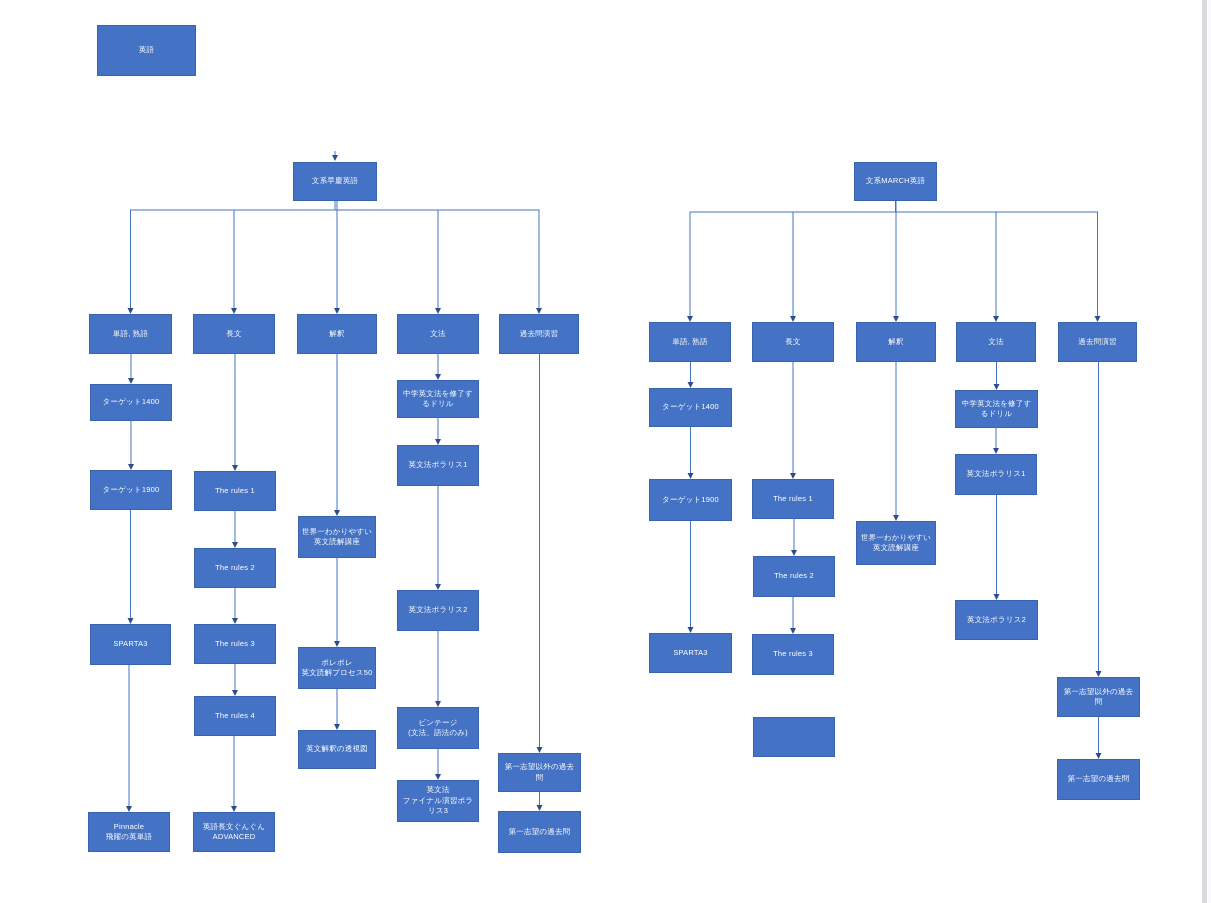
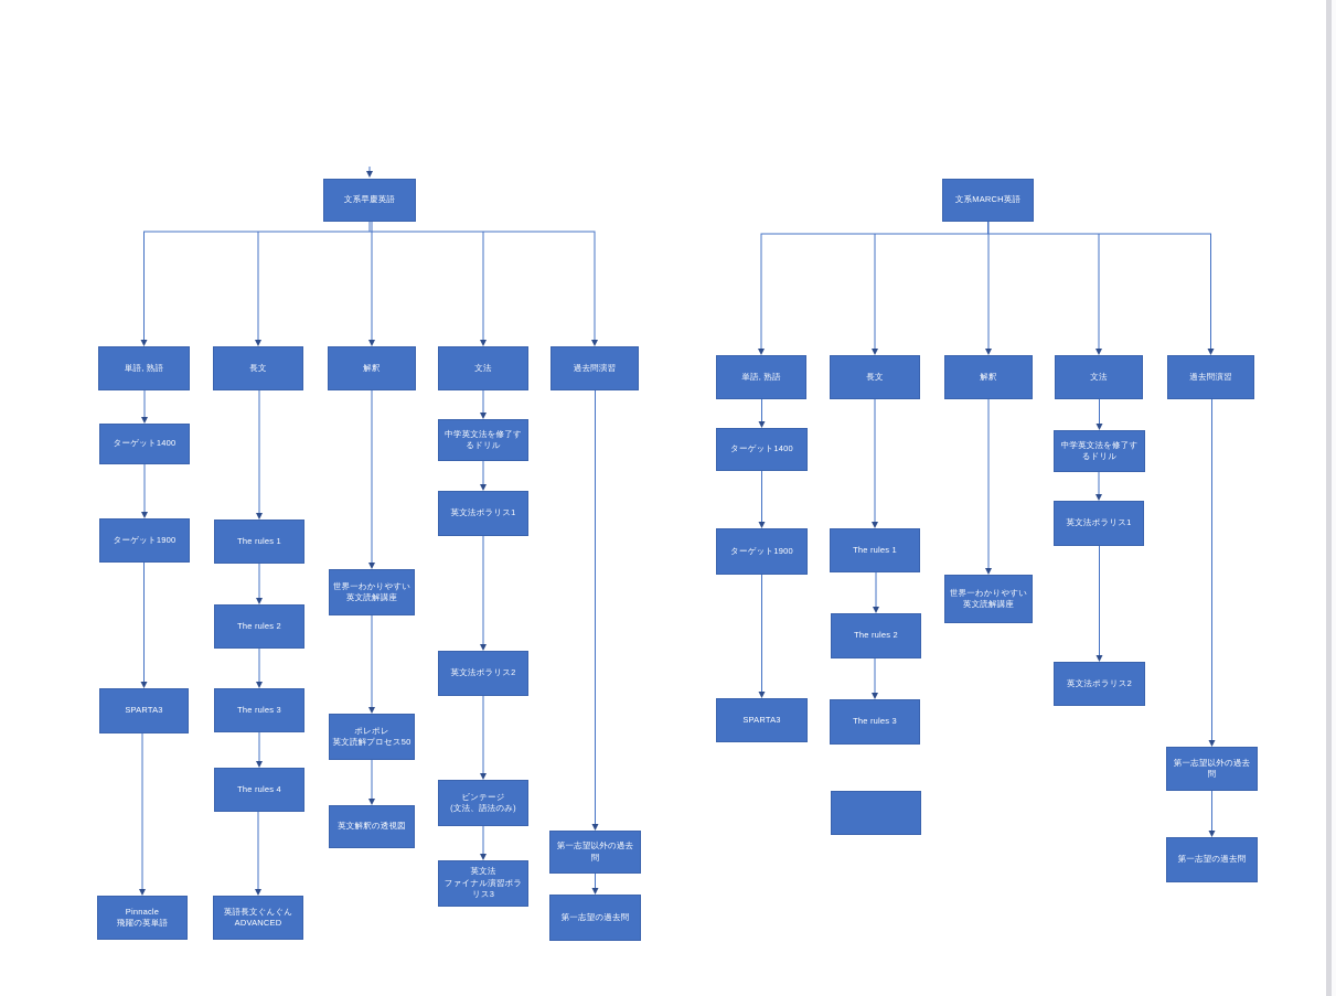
- 英語
  文系早慶英語
  単語, 熟語
  長文
  解釈
  文法
  過去問演習
  ターゲット1400
  ターゲット1900
  SPARTA3
  Pinnacle
  飛躍の英単語
  The rules 1
  The rules 2
  The rules 3
  The rules 4
  英語長文ぐんぐん
  ADVANCED
  世界一わかりやすい
  英文読解講座
  ポレポレ
  英文読解プロセス50
  英文解釈の透視図
  中学英文法を修了するドリル
  英文法ポラリス1
  英文法ポラリス2
  ビンテージ
  (文法、語法のみ)
  英文法
  ファイナル演習ポラリス3
  第一志望以外の過去問
  第一志望の過去問
  文系MARCH英語
  単語, 熟語
  長文
  解釈
  文法
  過去問演習
  ターゲット1400
  ターゲット1900
  SPARTA3
  The rules 1
  The rules 2
  The rules 3
  世界一わかりやすい
  英文読解講座
  中学英文法を修了するドリル
  英文法ポラリス1
  英文法ポラリス2
  第一志望以外の過去問
  第一志望の過去問
